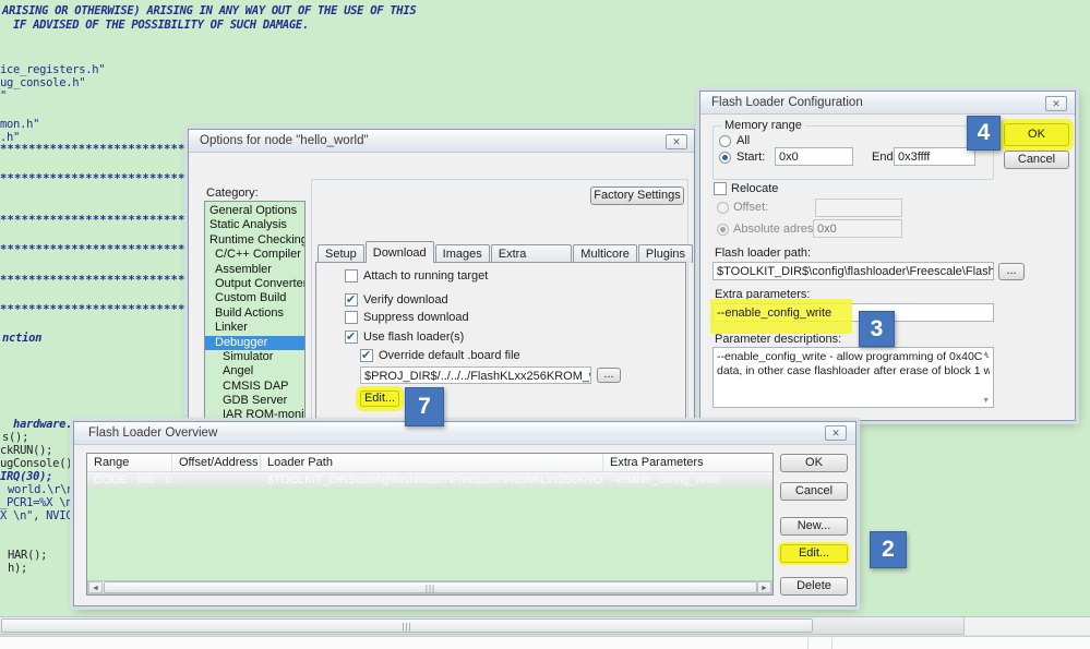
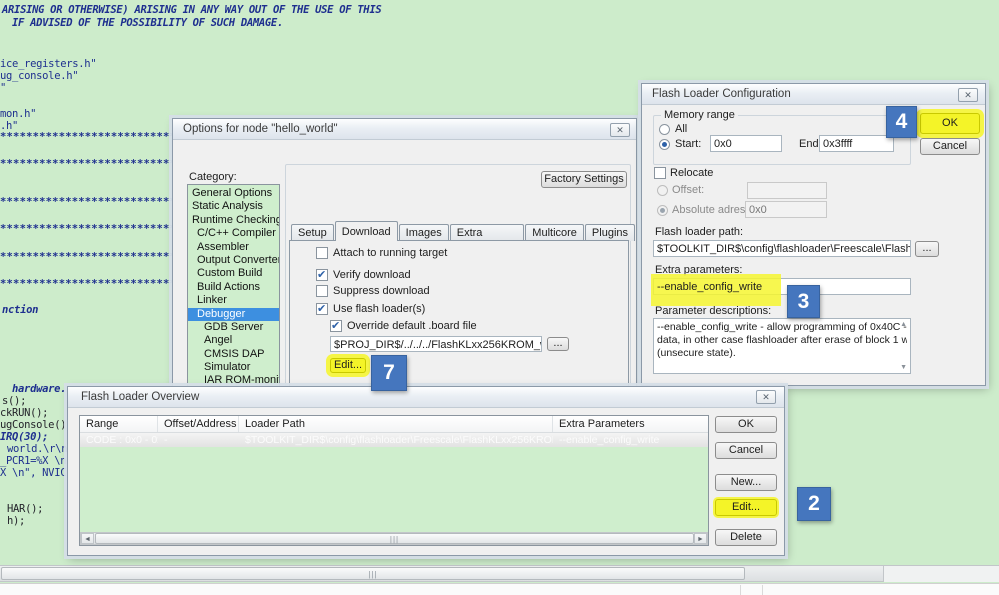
  ARISING OR OTHERWISE) ARISING IN ANY WAY OUT OF THE USE OF THIS
  IF ADVISED OF THE POSSIBILITY OF SUCH DAMAGE.
  ice_registers.h"
  ug_console.h"
  "
  mon.h"
  .h"
  **************************
  **************************
  **************************
  **************************
  **************************
  **************************
  nction
  hardware.
  s();
  ckRUN();
  ugConsole()
  IRQ(30);
  world.\r\n
  _PCR1=%X \n
  X \n", NVIC
  HAR();
  h);
  Options for node "hello_world"
  ✕
  Category:
  General Options
  Static Analysis
  Runtime Checking
  C/C++ Compiler
  Assembler
  Output Converte
  Custom Build
  Build Actions
  Linker
  Debugger
- Simulator
+ GDB Server
  Angel
  CMSIS DAP
- GDB Server
+ Simulator
  IAR ROM-moni
  Factory Settings
  Setup
  Download
  Images
  Multicore
  Plugins
  Attach to running target
  Verify download
  Suppress download
  Use flash loader(s)
  Override default .board file
  $PROJ_DIR$/../../../FlashKLxx256KROM_
  ...
  Edit...
  Flash Loader Configuration
  ✕
  Memory range
  All
  Start:
  0x0
  End
  0x3ffff
  OK
  Cancel
  Relocate
  Offset:
  Absolute adres
  0x0
  Flash loader path:
  $TOOLKIT_DIR$\config\flashloader\Freescale\Flash
  ...
  Extra parameters:
  --enable_config_write
  Parameter descriptions:
  --enable_config_write - allow programming of 0x40C -
  data, in other case flashloader after erase of block 1 w
+ (unsecure state).
  Flash Loader Overview
  ✕
  Range
  Offset/Address
  Loader Path
  Extra Parameters
  $TOOLKIT_DIR$\config\flashloader\Freescale\FlashKLxx256KRO
  --enable_config_write
  |||
  OK
  Cancel
  New...
  Edit...
  Delete
  |||
  7
  2
  3
  4
